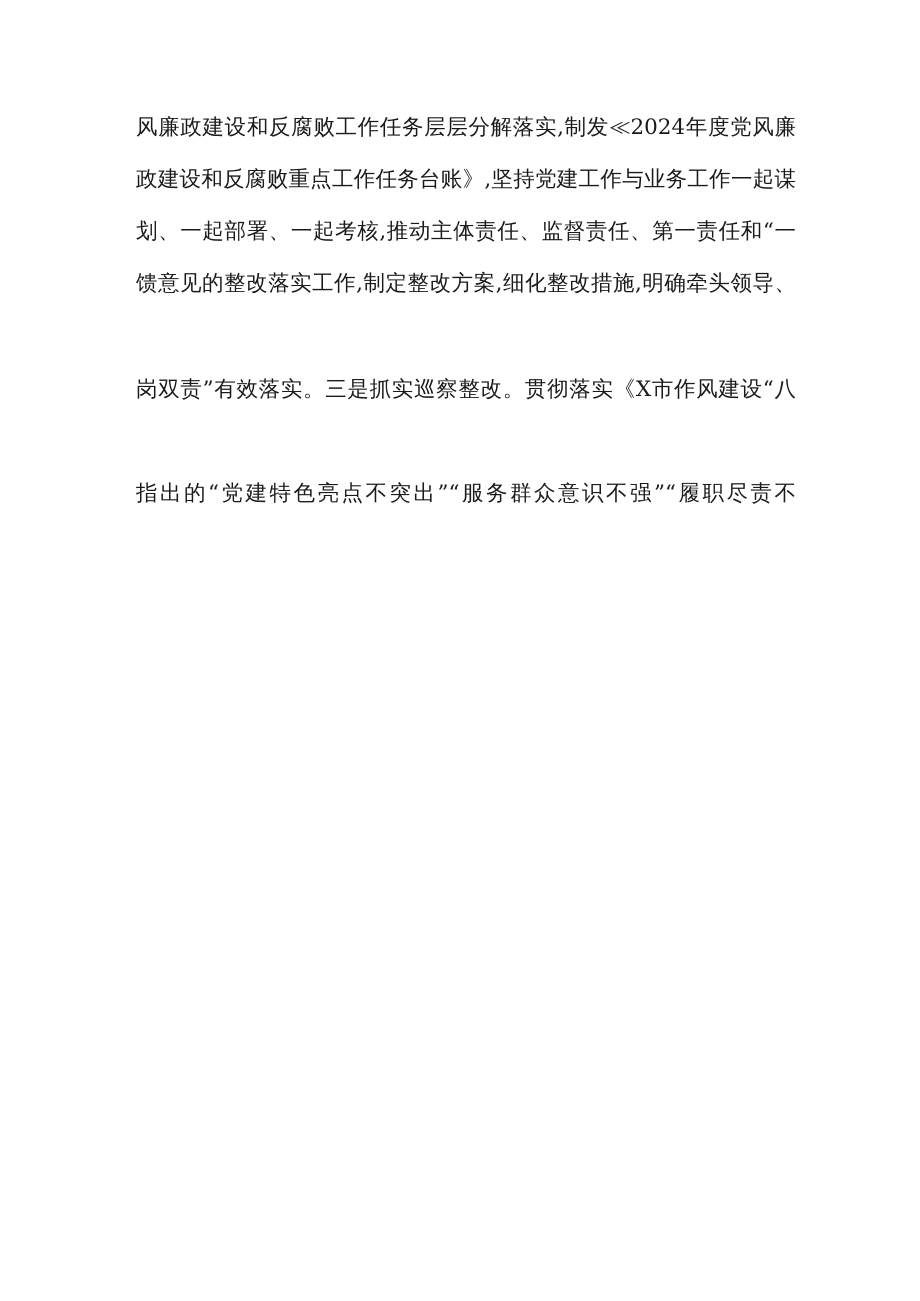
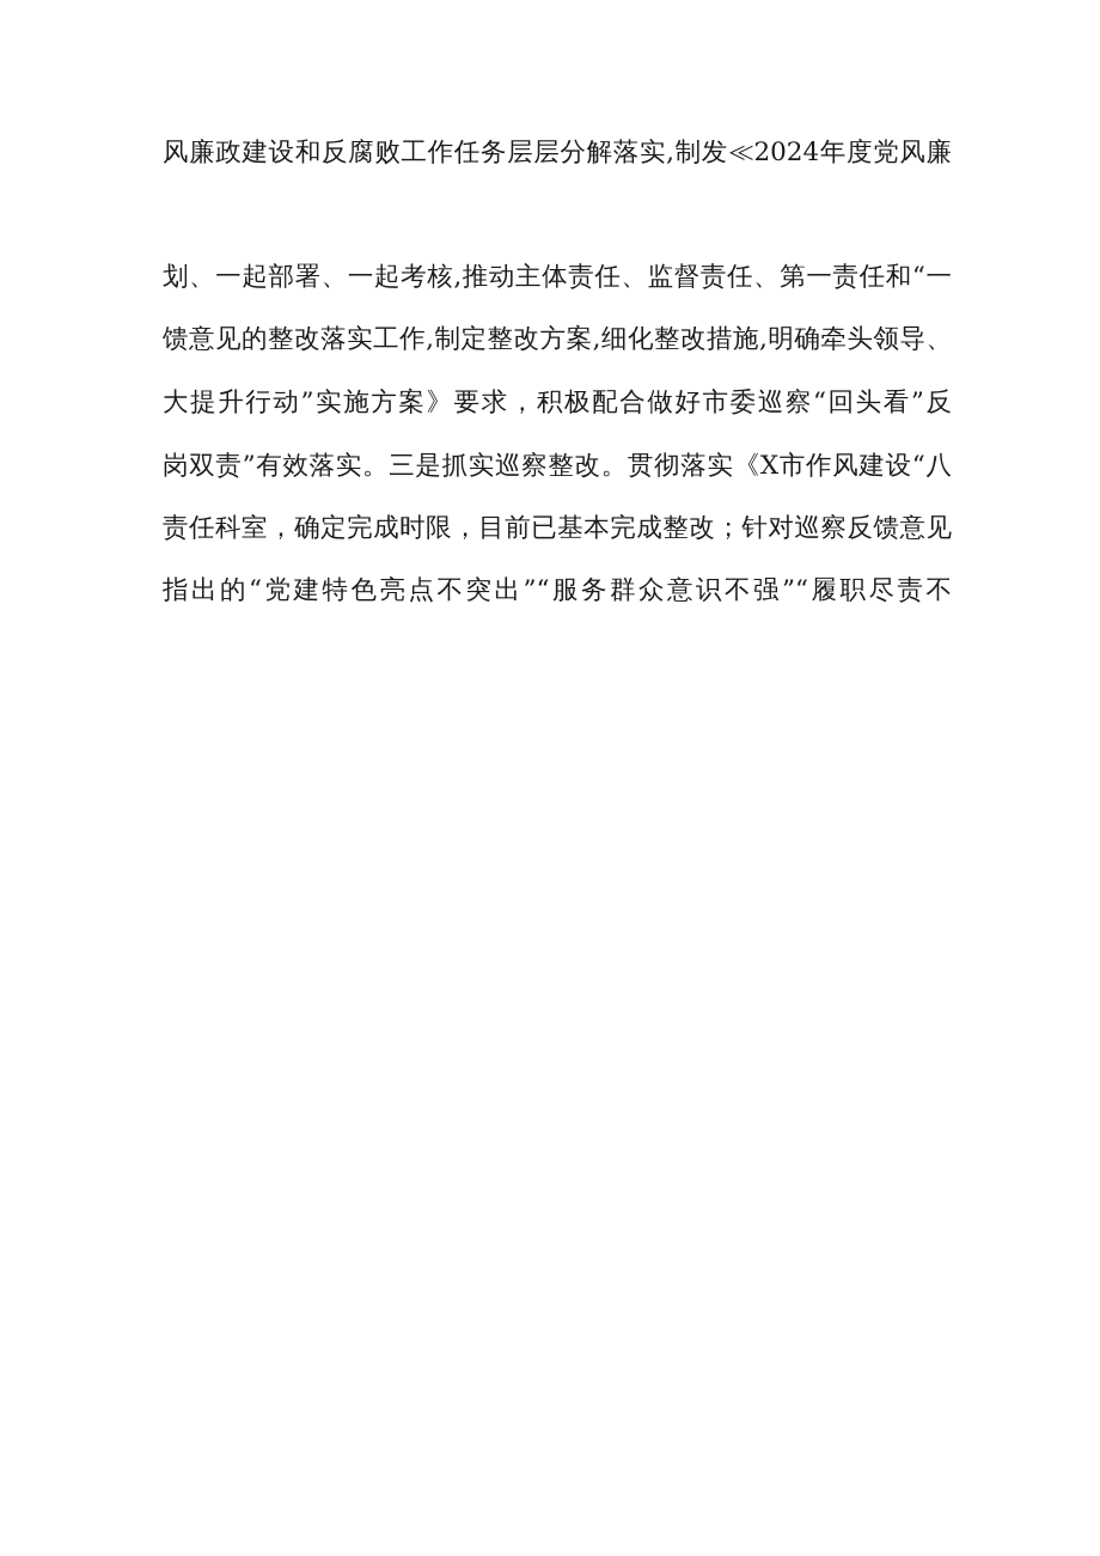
  风廉政建设和反腐败工作任务层层分解落实,制发≪2024年度党风廉
- 政建设和反腐败重点工作任务台账》,坚持党建工作与业务工作一起谋
  划、一起部署、一起考核,推动主体责任、监督责任、第一责任和“一
  馈意见的整改落实工作,制定整改方案,细化整改措施,明确牵头领导、
+ 大提升行动”实施方案》要求，积极配合做好市委巡察“回头看”反
  岗双责”有效落实。三是抓实巡察整改。贯彻落实《X市作风建设“八
+ 责任科室，确定完成时限，目前已基本完成整改；针对巡察反馈意见
  指出的“党建特色亮点不突出”“服务群众意识不强”“履职尽责不
